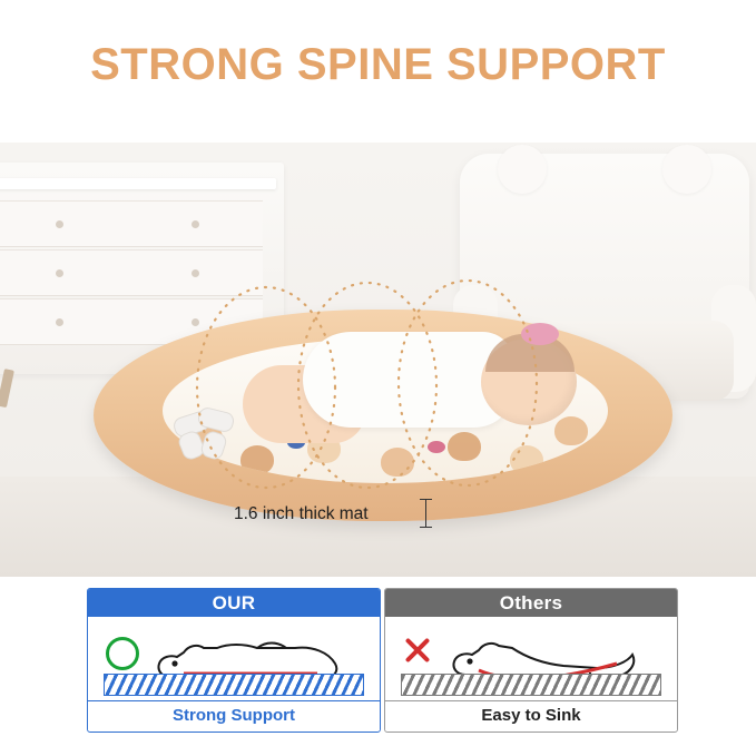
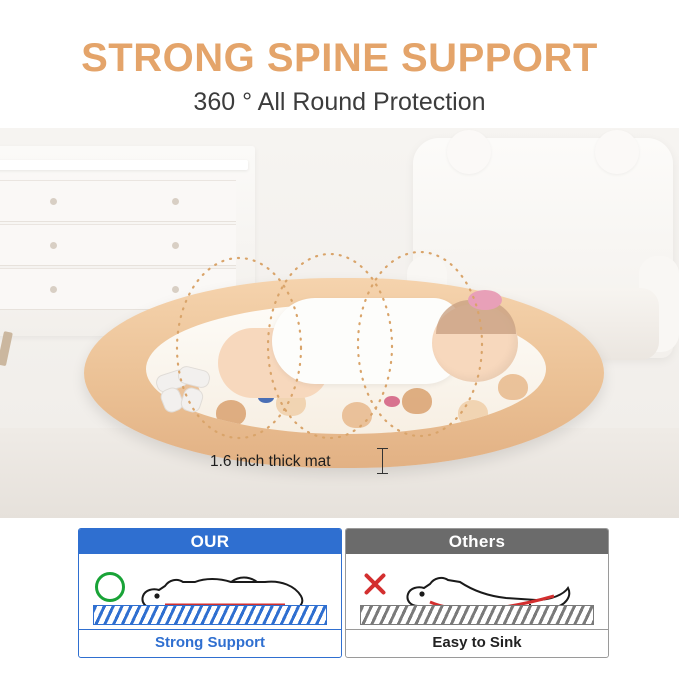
  STRONG SPINE SUPPORT
+ 360 ° All Round Protection
  1.6 inch thick mat
  OUR
  Strong Support
  Others
  Easy to Sink
